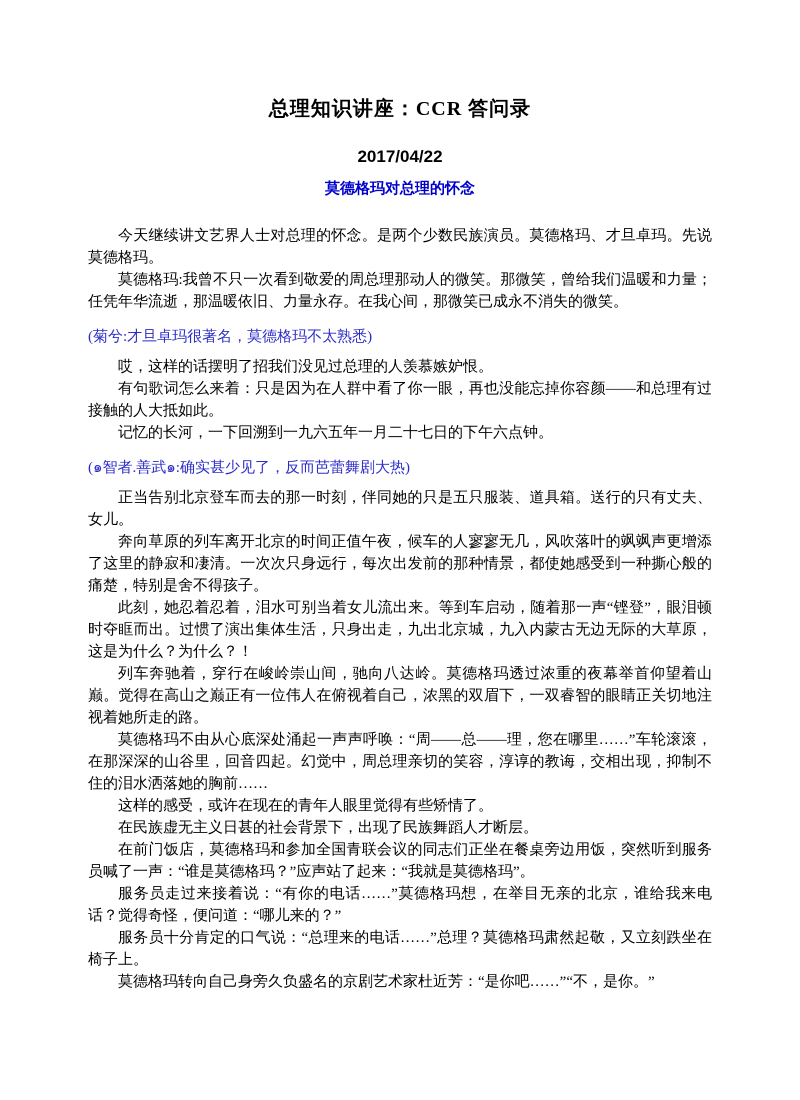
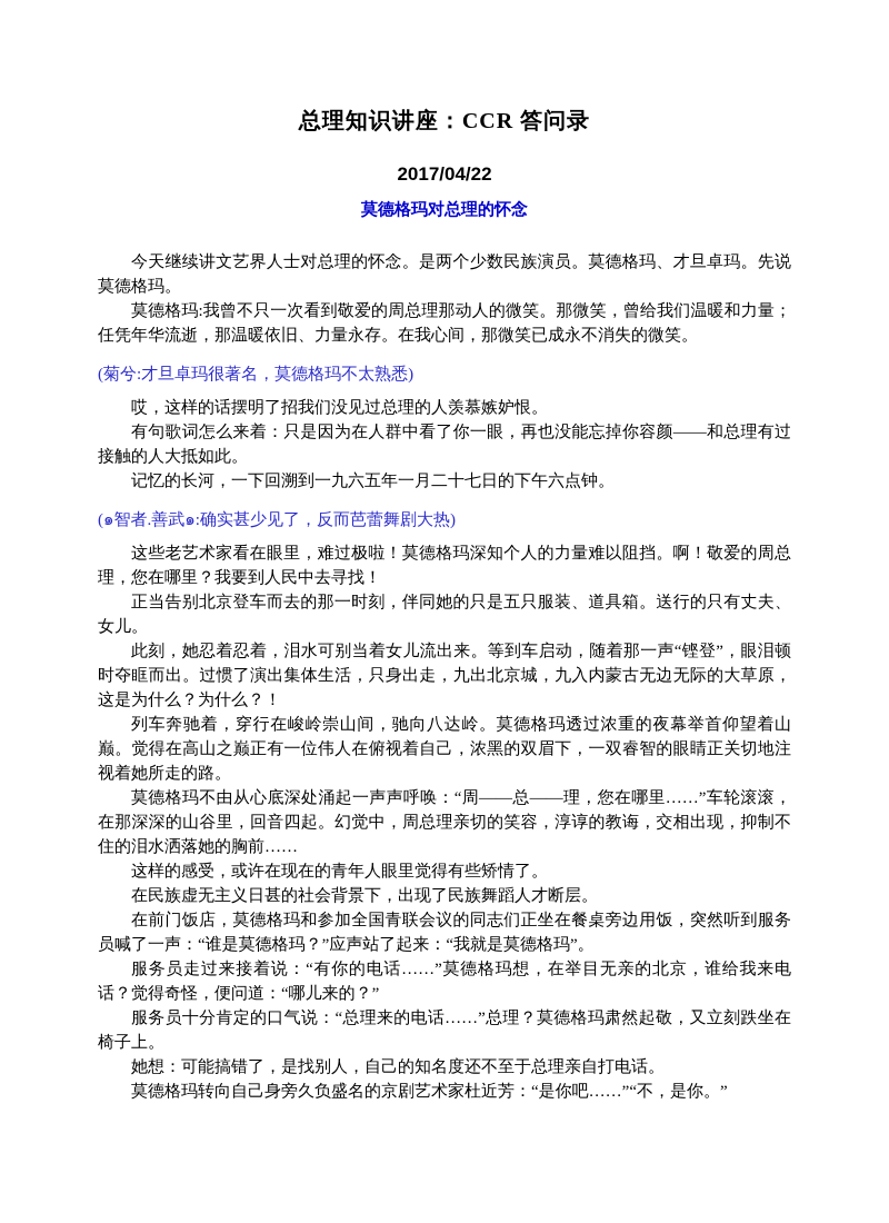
  总理知识讲座：CCR 答问录
  2017/04/22
  莫德格玛对总理的怀念
  今天继续讲文艺界人士对总理的怀念。是两个少数民族演员。莫德格玛、才旦卓玛。先说莫德格玛。
  莫德格玛:我曾不只一次看到敬爱的周总理那动人的微笑。那微笑，曾给我们温暖和力量；任凭年华流逝，那温暖依旧、力量永存。在我心间，那微笑已成永不消失的微笑。
  (菊兮:才旦卓玛很著名，莫德格玛不太熟悉)
  哎，这样的话摆明了招我们没见过总理的人羡慕嫉妒恨。
  有句歌词怎么来着：只是因为在人群中看了你一眼，再也没能忘掉你容颜——和总理有过接触的人大抵如此。
  记忆的长河，一下回溯到一九六五年一月二十七日的下午六点钟。
  (๑智者.善武๑:确实甚少见了，反而芭蕾舞剧大热)
+ 这些老艺术家看在眼里，难过极啦！莫德格玛深知个人的力量难以阻挡。啊！敬爱的周总理，您在哪里？我要到人民中去寻找！
  正当告别北京登车而去的那一时刻，伴同她的只是五只服装、道具箱。送行的只有丈夫、女儿。
- 奔向草原的列车离开北京的时间正值午夜，候车的人寥寥无几，风吹落叶的飒飒声更增添了这里的静寂和凄清。一次次只身远行，每次出发前的那种情景，都使她感受到一种撕心般的痛楚，特别是舍不得孩子。
  此刻，她忍着忍着，泪水可别当着女儿流出来。等到车启动，随着那一声“铿登”，眼泪顿时夺眶而出。过惯了演出集体生活，只身出走，九出北京城，九入内蒙古无边无际的大草原，这是为什么？为什么？！
  列车奔驰着，穿行在峻岭崇山间，驰向八达岭。莫德格玛透过浓重的夜幕举首仰望着山巅。觉得在高山之巅正有一位伟人在俯视着自己，浓黑的双眉下，一双睿智的眼睛正关切地注视着她所走的路。
  莫德格玛不由从心底深处涌起一声声呼唤：“周——总——理，您在哪里……”车轮滚滚，在那深深的山谷里，回音四起。幻觉中，周总理亲切的笑容，淳谆的教诲，交相出现，抑制不住的泪水洒落她的胸前……
  这样的感受，或许在现在的青年人眼里觉得有些矫情了。
  在民族虚无主义日甚的社会背景下，出现了民族舞蹈人才断层。
  在前门饭店，莫德格玛和参加全国青联会议的同志们正坐在餐桌旁边用饭，突然听到服务员喊了一声：“谁是莫德格玛？”应声站了起来：“我就是莫德格玛”。
  服务员走过来接着说：“有你的电话……”莫德格玛想，在举目无亲的北京，谁给我来电话？觉得奇怪，便问道：“哪儿来的？”
  服务员十分肯定的口气说：“总理来的电话……”总理？莫德格玛肃然起敬，又立刻跌坐在椅子上。
+ 她想：可能搞错了，是找别人，自己的知名度还不至于总理亲自打电话。
  莫德格玛转向自己身旁久负盛名的京剧艺术家杜近芳：“是你吧……”“不，是你。”
